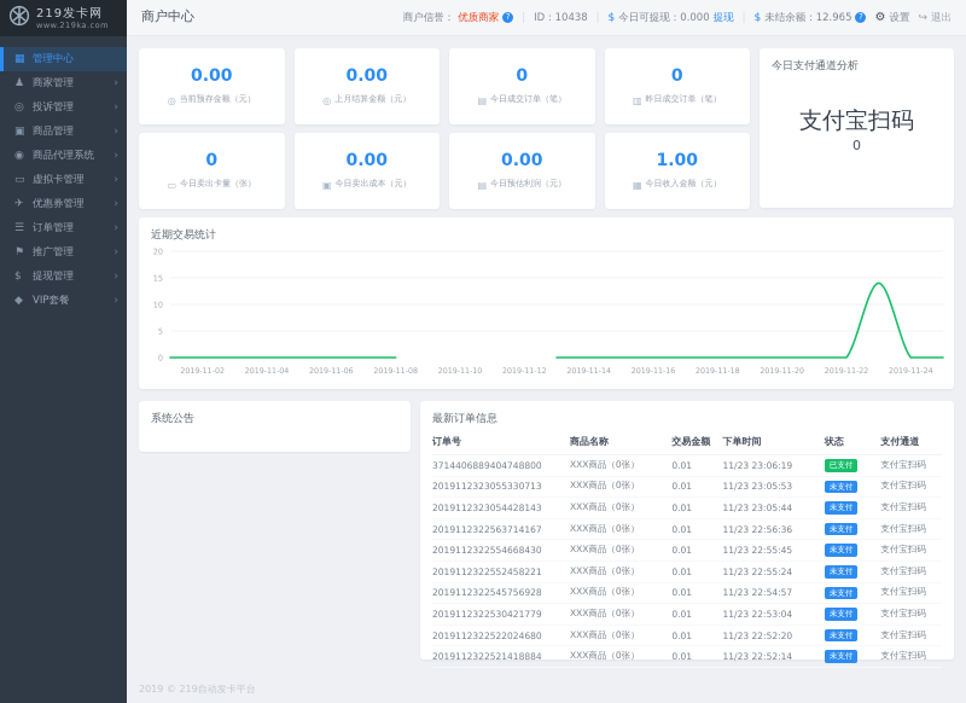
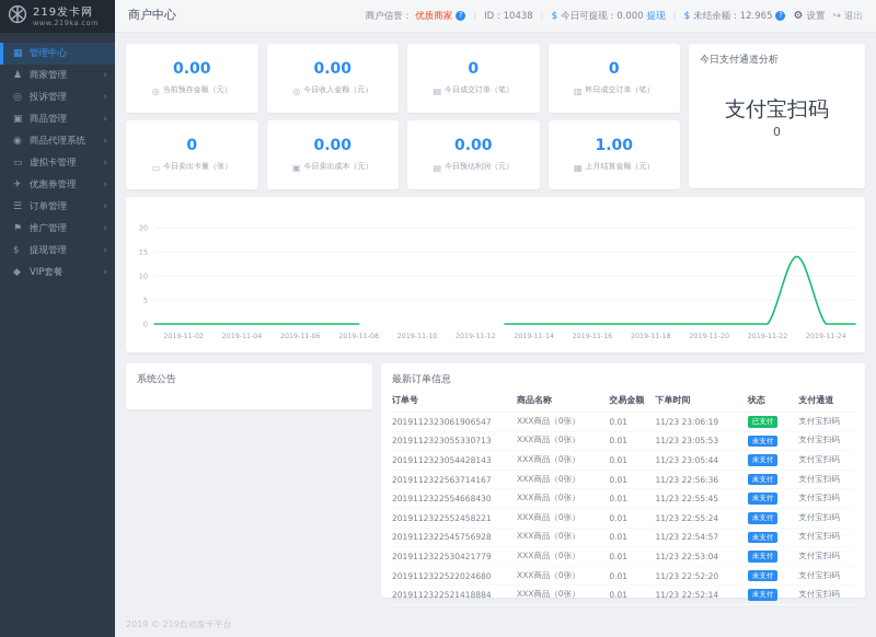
  219发卡网
  www.219ka.com
  商户中心
  商户信誉：
  优质商家
  ?
  ID：10438
  $
  今日可提现：0.000
  提现
  $
  未结余额：12.965
  ?
  ⚙
  设置
  ↪
  退出
  ▦
  管理中心
  ♟
  商家管理
  ›
  ◎
  投诉管理
  ›
  ▣
  商品管理
  ›
  ◉
  商品代理系统
  ›
  ▭
  虚拟卡管理
  ›
  ✈
  优惠券管理
  ›
  ☰
  订单管理
  ›
  ⚑
  推广管理
  ›
  $
  提现管理
  ›
  ◆
  VIP套餐
  ›
  0.00
  ◎
  当前预存金额（元）
  0.00
  ◎
- 上月结算金额（元）
+ 今日收入金额（元）
  0
  ▤
  今日成交订单（笔）
  0
  ▥
  昨日成交订单（笔）
  0
  ▭
  今日卖出卡量（张）
  0.00
  ▣
  今日卖出成本（元）
  0.00
  ▤
  今日预估利润（元）
  1.00
  ▦
- 今日收入金额（元）
+ 上月结算金额（元）
  今日支付通道分析
  支付宝扫码
  0
- 近期交易统计
  0
  5
  10
  15
  20
  系统公告
  最新订单信息
  订单号
  商品名称
  交易金额
  下单时间
  状态
  支付通道
- 3714406889404748800
+ 2019112323061906547
  XXX商品（0张）
  0.01
  11/23 23:06:19
  已支付
  支付宝扫码
  2019112323055330713
  XXX商品（0张）
  0.01
  11/23 23:05:53
  未支付
  支付宝扫码
  2019112323054428143
  XXX商品（0张）
  0.01
  11/23 23:05:44
  未支付
  支付宝扫码
  2019112322563714167
  XXX商品（0张）
  0.01
  11/23 22:56:36
  未支付
  支付宝扫码
  2019112322554668430
  XXX商品（0张）
  0.01
  11/23 22:55:45
  未支付
  支付宝扫码
  2019112322552458221
  XXX商品（0张）
  0.01
  11/23 22:55:24
  未支付
  支付宝扫码
  2019112322545756928
  XXX商品（0张）
  0.01
  11/23 22:54:57
  未支付
  支付宝扫码
  2019112322530421779
  XXX商品（0张）
  0.01
  11/23 22:53:04
  未支付
  支付宝扫码
  2019112322522024680
  XXX商品（0张）
  0.01
  11/23 22:52:20
  未支付
  支付宝扫码
  2019112322521418884
  XXX商品（0张）
  0.01
  11/23 22:52:14
  未支付
  支付宝扫码
  2019 © 219自动发卡平台
